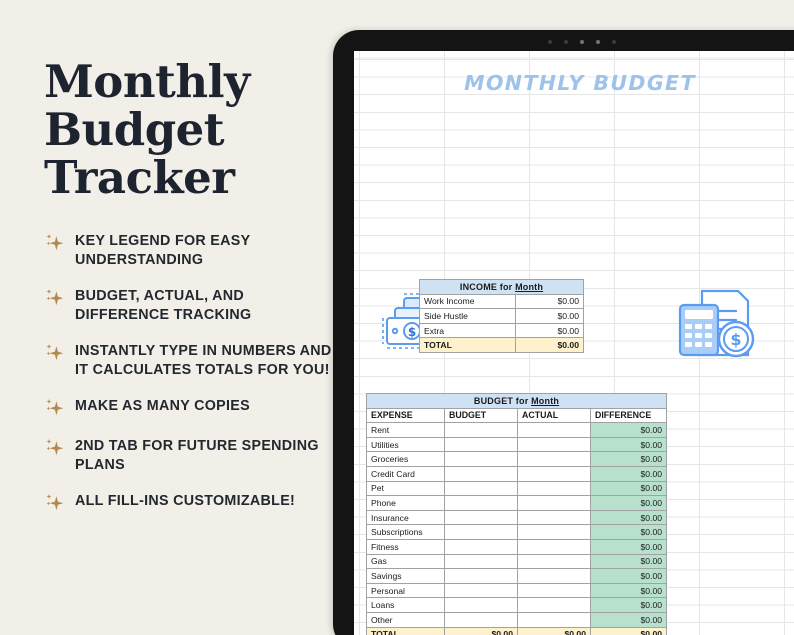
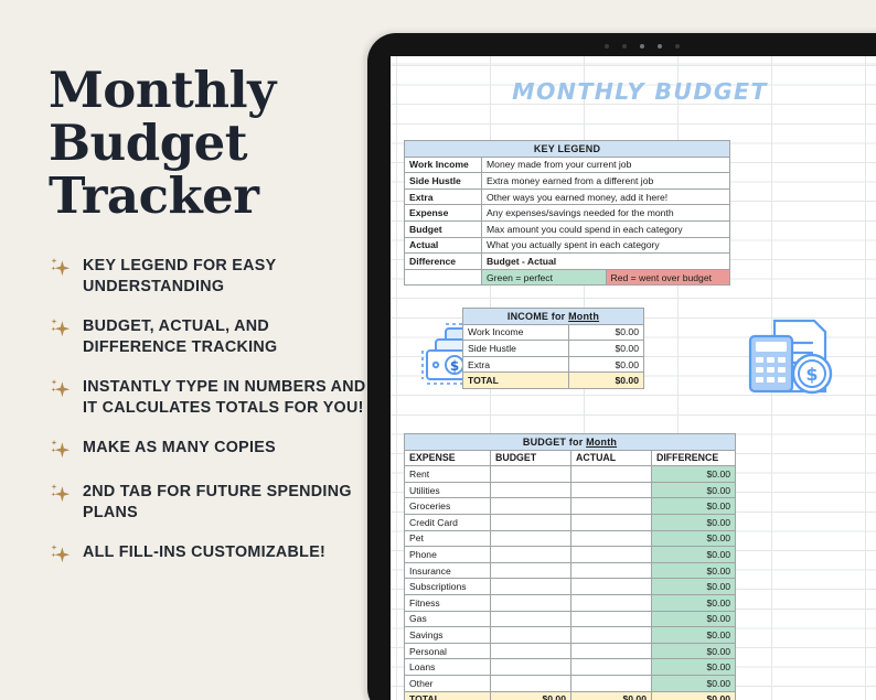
  Monthly
  Budget
  Tracker
  KEY LEGEND FOR EASY UNDERSTANDING
  BUDGET, ACTUAL, AND DIFFERENCE TRACKING
  INSTANTLY TYPE IN NUMBERS AND IT CALCULATES TOTALS FOR YOU!
  MAKE AS MANY COPIES
  2ND TAB FOR FUTURE SPENDING PLANS
  ALL FILL-INS CUSTOMIZABLE!
  MONTHLY BUDGET
+ KEY LEGEND
+ Work Income	Money made from your current job
+ Side Hustle	Extra money earned from a different job
+ Extra	Other ways you earned money, add it here!
+ Expense	Any expenses/savings needed for the month
+ Budget	Max amount you could spend in each category
+ Actual	What you actually spent in each category
+ Difference	Budget - Actual
+ 	Green = perfect	Red = went over budget
  $
  INCOME for Month
  Work Income	$0.00
  Side Hustle	$0.00
  Extra	$0.00
  TOTAL	$0.00
  $
  BUDGET for Month
  EXPENSE	BUDGET	ACTUAL	DIFFERENCE
  Rent			$0.00
  Utilities			$0.00
  Groceries			$0.00
  Credit Card			$0.00
  Pet			$0.00
  Phone			$0.00
  Insurance			$0.00
  Subscriptions			$0.00
  Fitness			$0.00
  Gas			$0.00
  Savings			$0.00
  Personal			$0.00
  Loans			$0.00
  Other			$0.00
  TOTAL	$0.00	$0.00	$0.00
